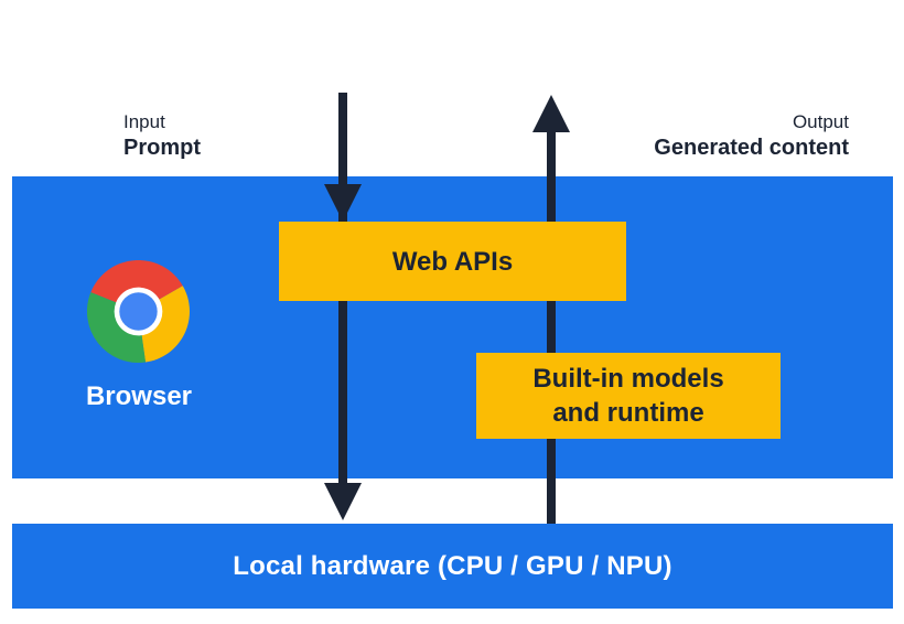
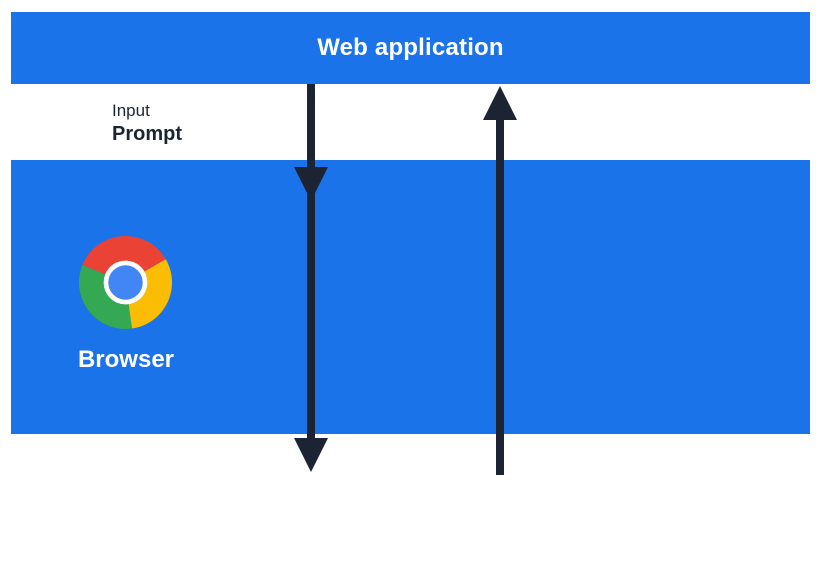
+ Web application
  Input
  Prompt
- Output
- Generated content
- Web APIs
- Built-in models
- and runtime
  Browser
- Local hardware (CPU / GPU / NPU)
